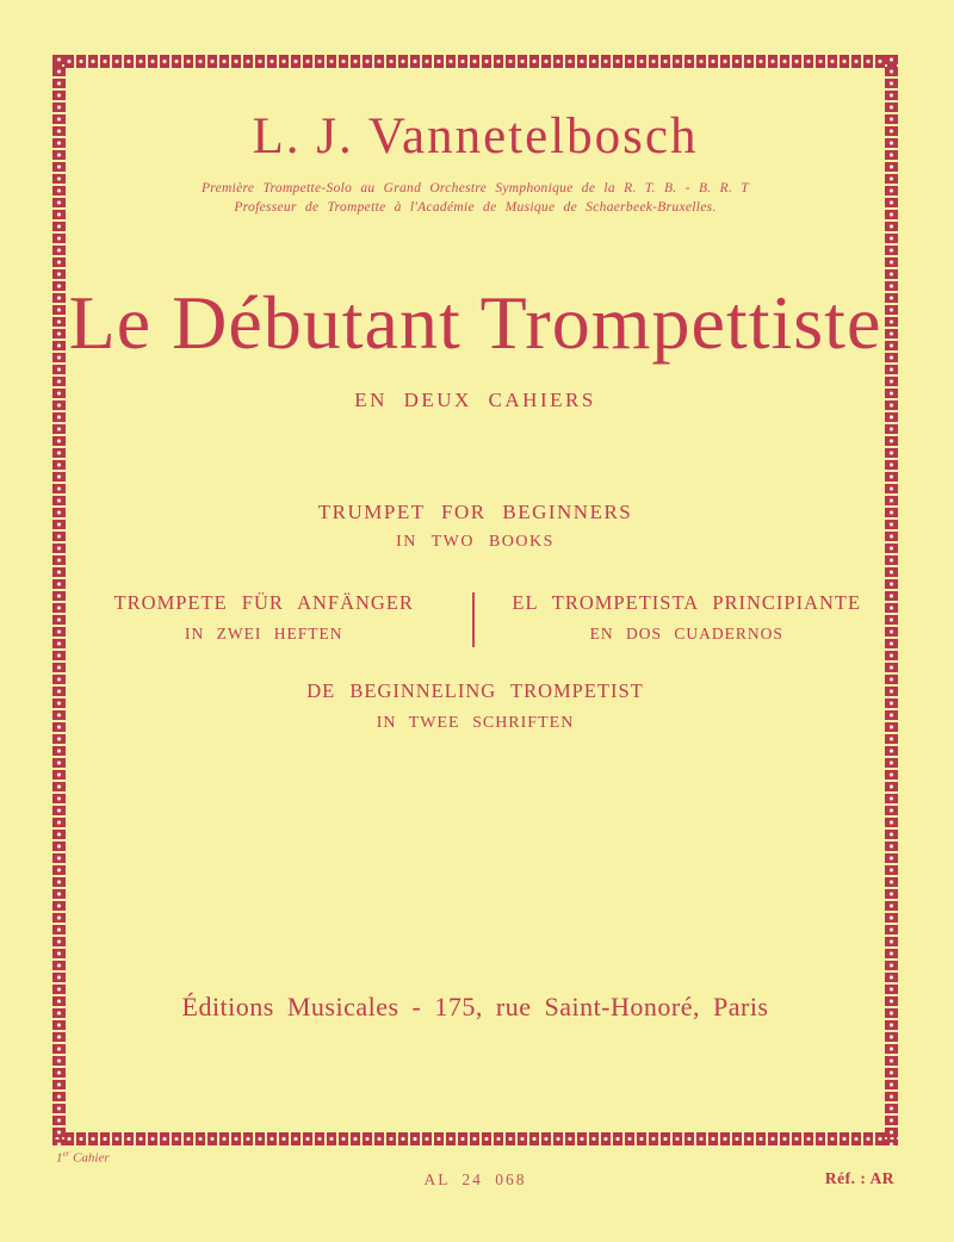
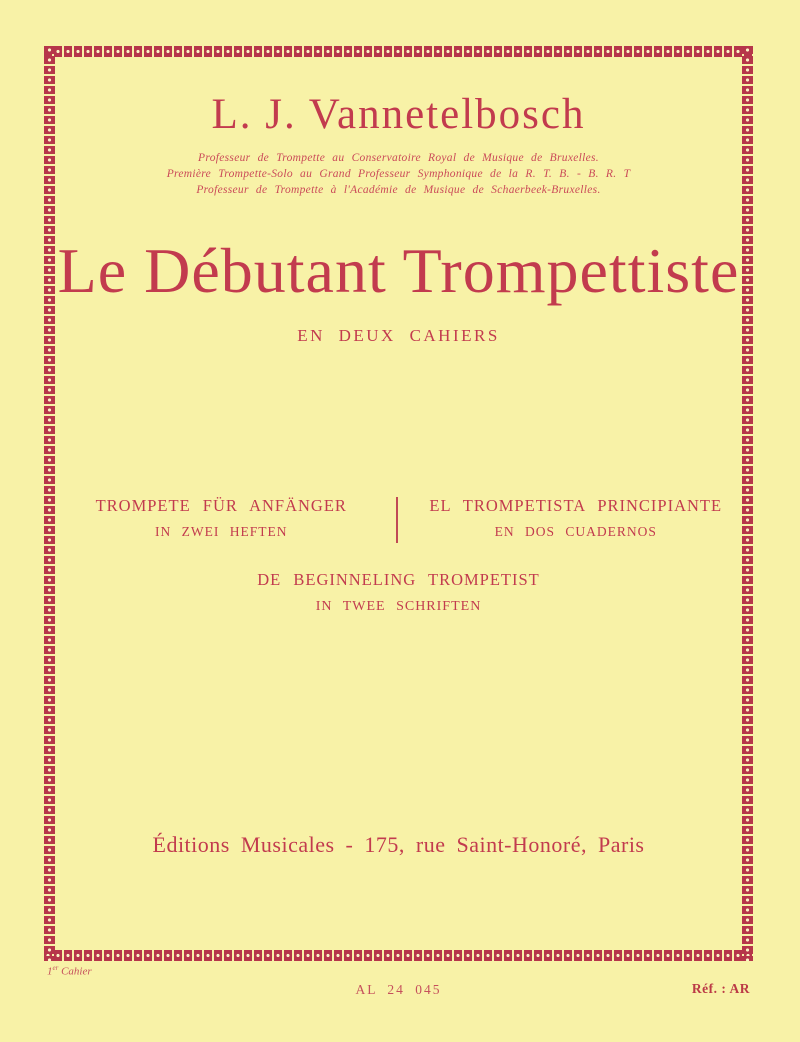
  L. J. Vannetelbosch
+ Professeur de Trompette au Conservatoire Royal de Musique de Bruxelles.
- Première Trompette-Solo au Grand Orchestre Symphonique de la R. T. B. - B. R. T
+ Première Trompette-Solo au Grand Professeur Symphonique de la R. T. B. - B. R. T
  Professeur de Trompette à l'Académie de Musique de Schaerbeek-Bruxelles.
  Le Débutant Trompettiste
  EN DEUX CAHIERS
- TRUMPET FOR BEGINNERS
- IN TWO BOOKS
  TROMPETE FÜR ANFÄNGER
  IN ZWEI HEFTEN
  EL TROMPETISTA PRINCIPIANTE
  EN DOS CUADERNOS
  DE BEGINNELING TROMPETIST
  IN TWEE SCHRIFTEN
  Éditions Musicales - 175, rue Saint-Honoré, Paris
  1er Cahier
- AL 24 068
+ AL 24 045
  Réf. : AR
